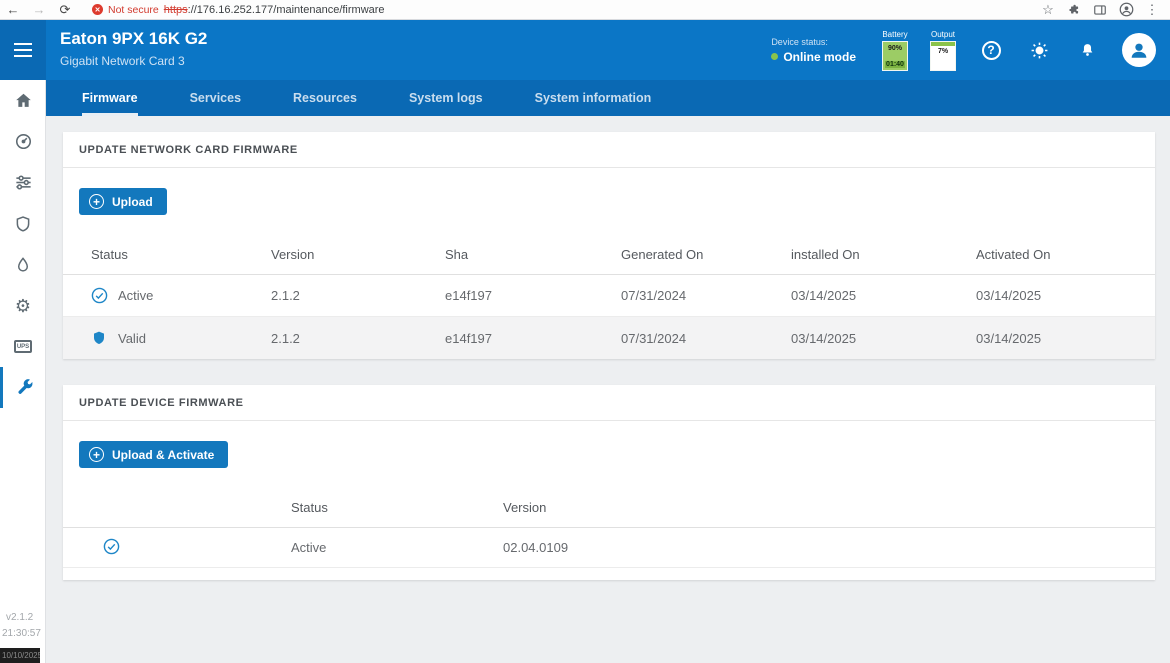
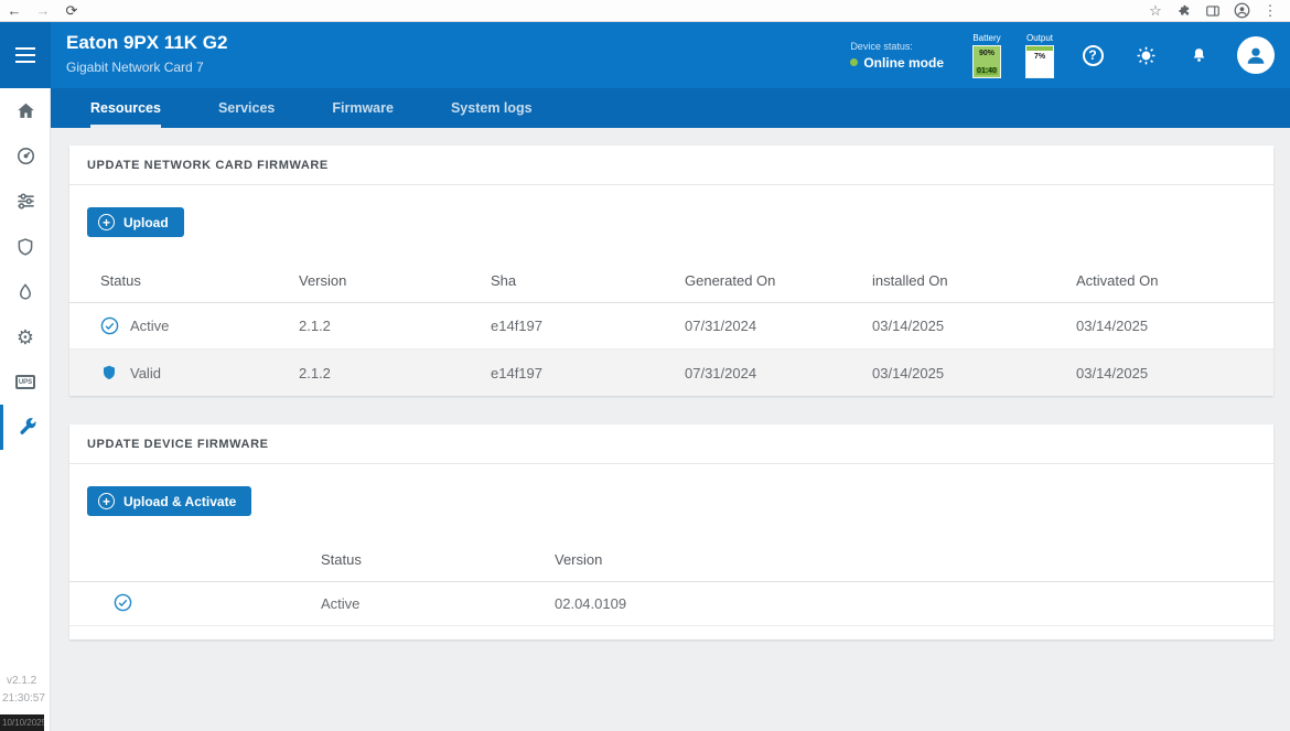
  ←
  →
  ⟳
- Not secure
- https://176.16.252.177/maintenance/firmware
  ☆
  ⋮
- Eaton 9PX 16K G2
+ Eaton 9PX 11K G2
- Gigabit Network Card 3
+ Gigabit Network Card 7
  Device status:
  Online mode
  Battery
  Output
  ?
- Firmware
+ Resources
  Services
- Resources
+ Firmware
  System logs
- System information
  ⚙
  v2.1.2
  21:30:57
  10/10/2025
  UPDATE NETWORK CARD FIRMWARE
  +
  Upload
  Status
  Version
  Sha
  Generated On
  installed On
  Activated On
  Active
  2.1.2
  e14f197
  07/31/2024
  03/14/2025
  03/14/2025
  Valid
  2.1.2
  e14f197
  07/31/2024
  03/14/2025
  03/14/2025
  UPDATE DEVICE FIRMWARE
  +
  Upload & Activate
  Status
  Version
  Active
  02.04.0109
